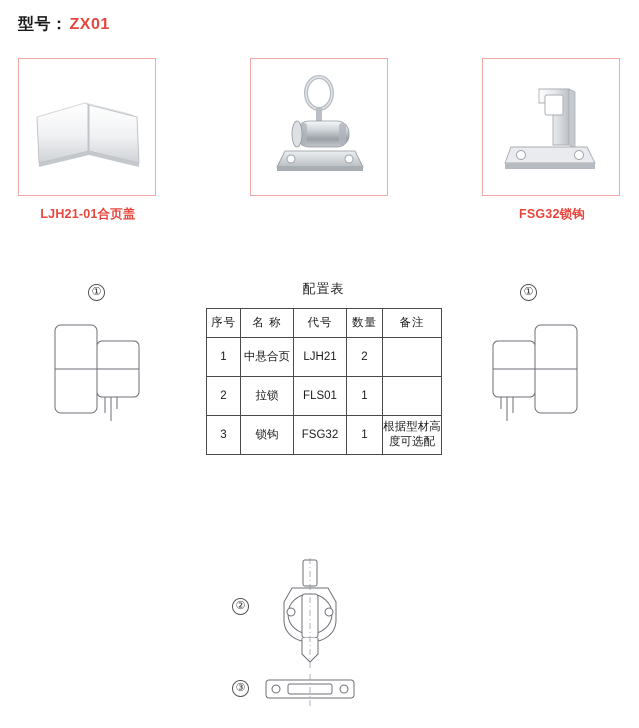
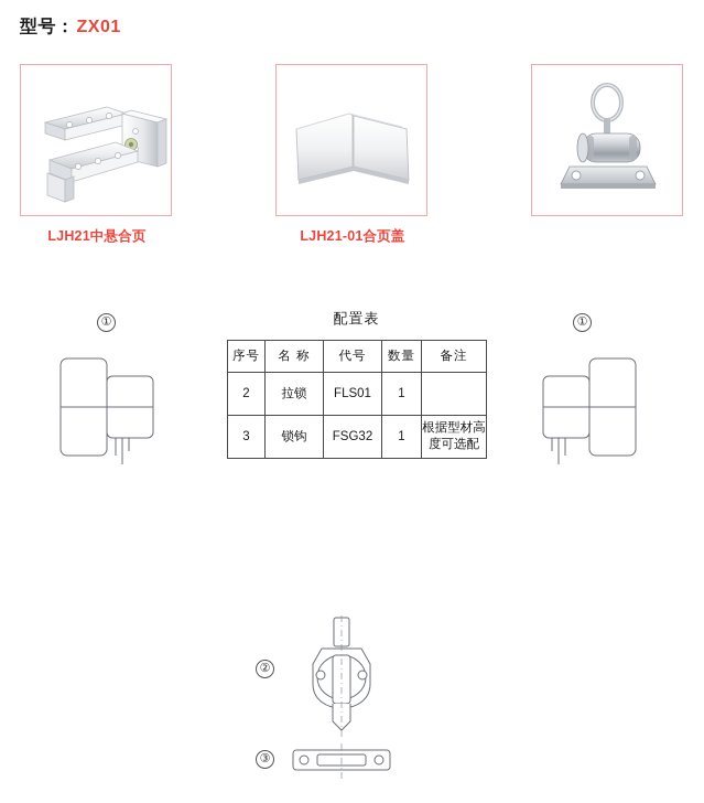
  型号：ZX01
+ LJH21中悬合页
  LJH21-01合页盖
- FSG32锁钩
  ①
  配置表
  序号	名 称	代号	数量	备注
- 1	中悬合页	LJH21	2
  2	拉锁	FLS01	1
  3	锁钩	FSG32	1	根据型材高度可选配
  ①
  ②
  ③
